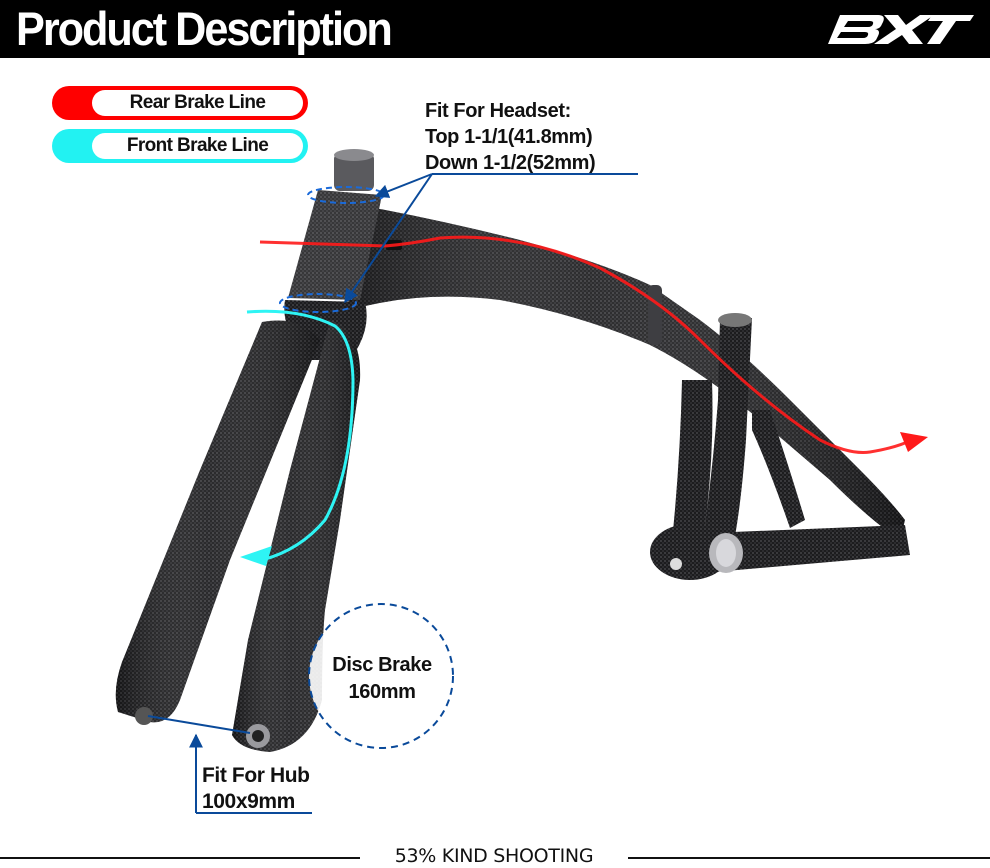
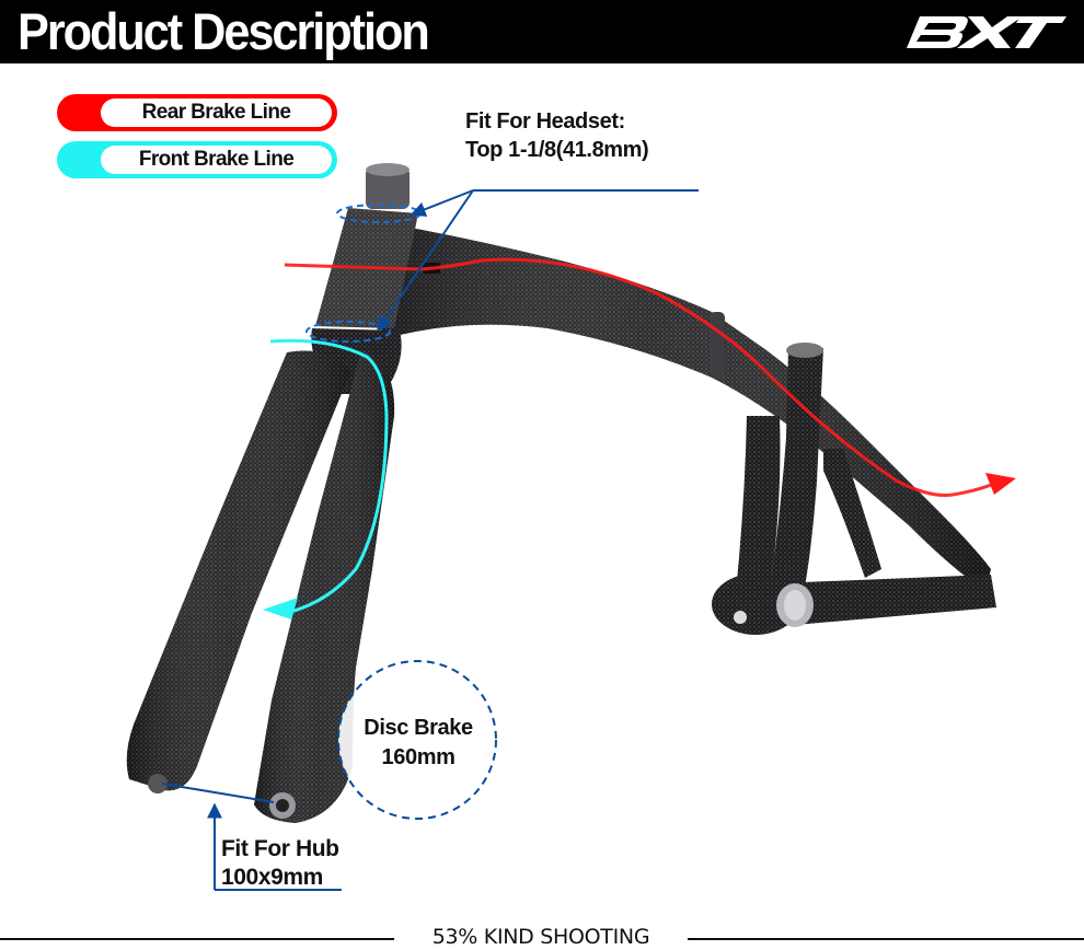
  Product Description
  Rear Brake Line
  Front Brake Line
  Fit For Headset:
- Top 1-1/1(41.8mm)
+ Top 1-1/8(41.8mm)
- Down 1-1/2(52mm)
  Disc Brake
  160mm
  Fit For Hub
  100x9mm
  53% KIND SHOOTING
